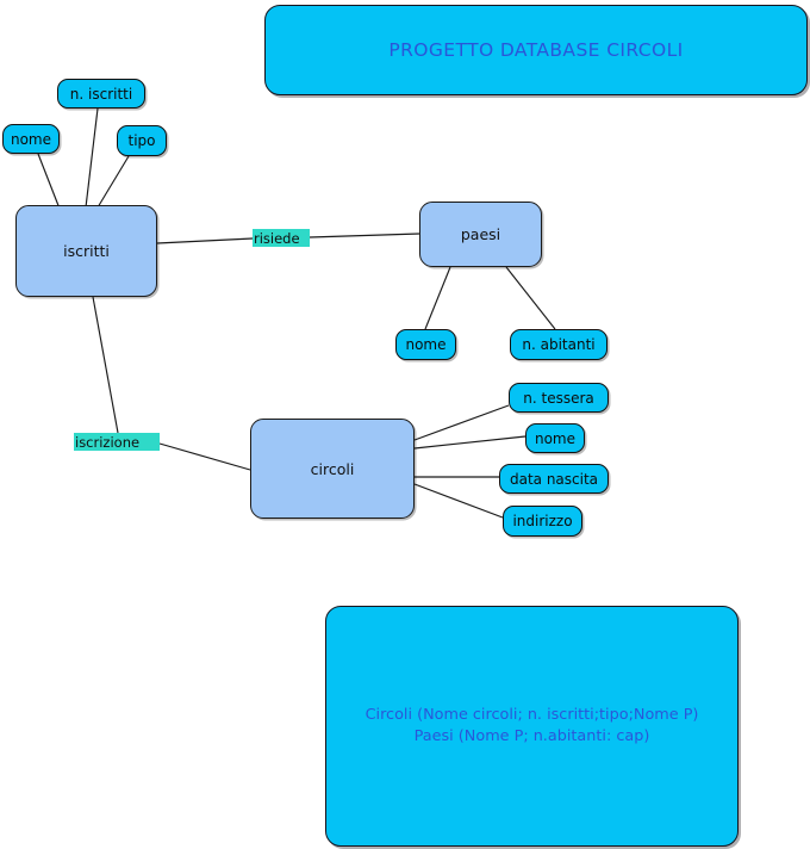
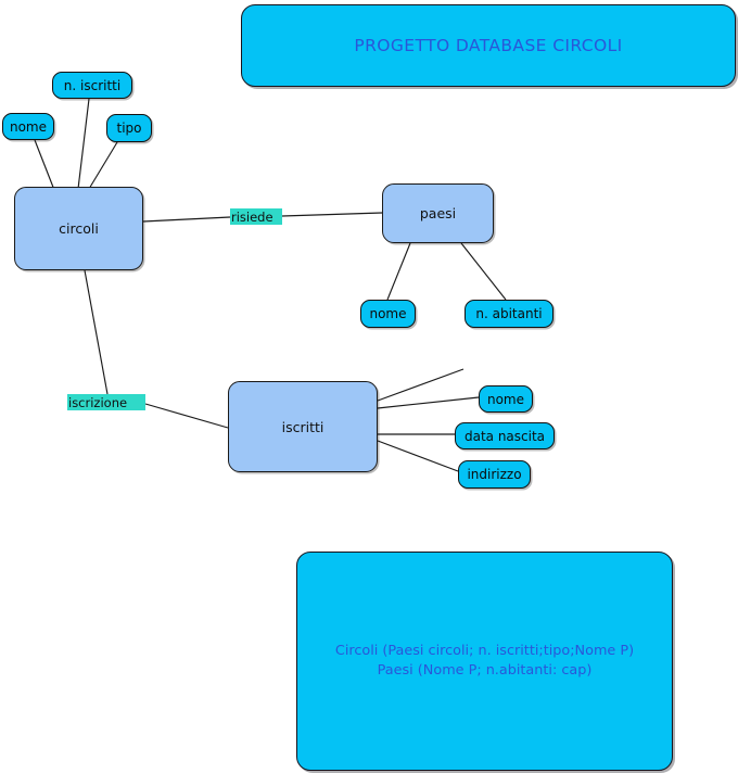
  PROGETTO DATABASE CIRCOLI
  n. iscritti
  nome
  tipo
- iscritti
+ circoli
  paesi
- circoli
+ iscritti
  risiede
  iscrizione
  nome
  n. abitanti
- n. tessera
  nome
  data nascita
  indirizzo
- Circoli (Nome circoli; n. iscritti;tipo;Nome P)
+ Circoli (Paesi circoli; n. iscritti;tipo;Nome P)
  Paesi (Nome P; n.abitanti: cap)
